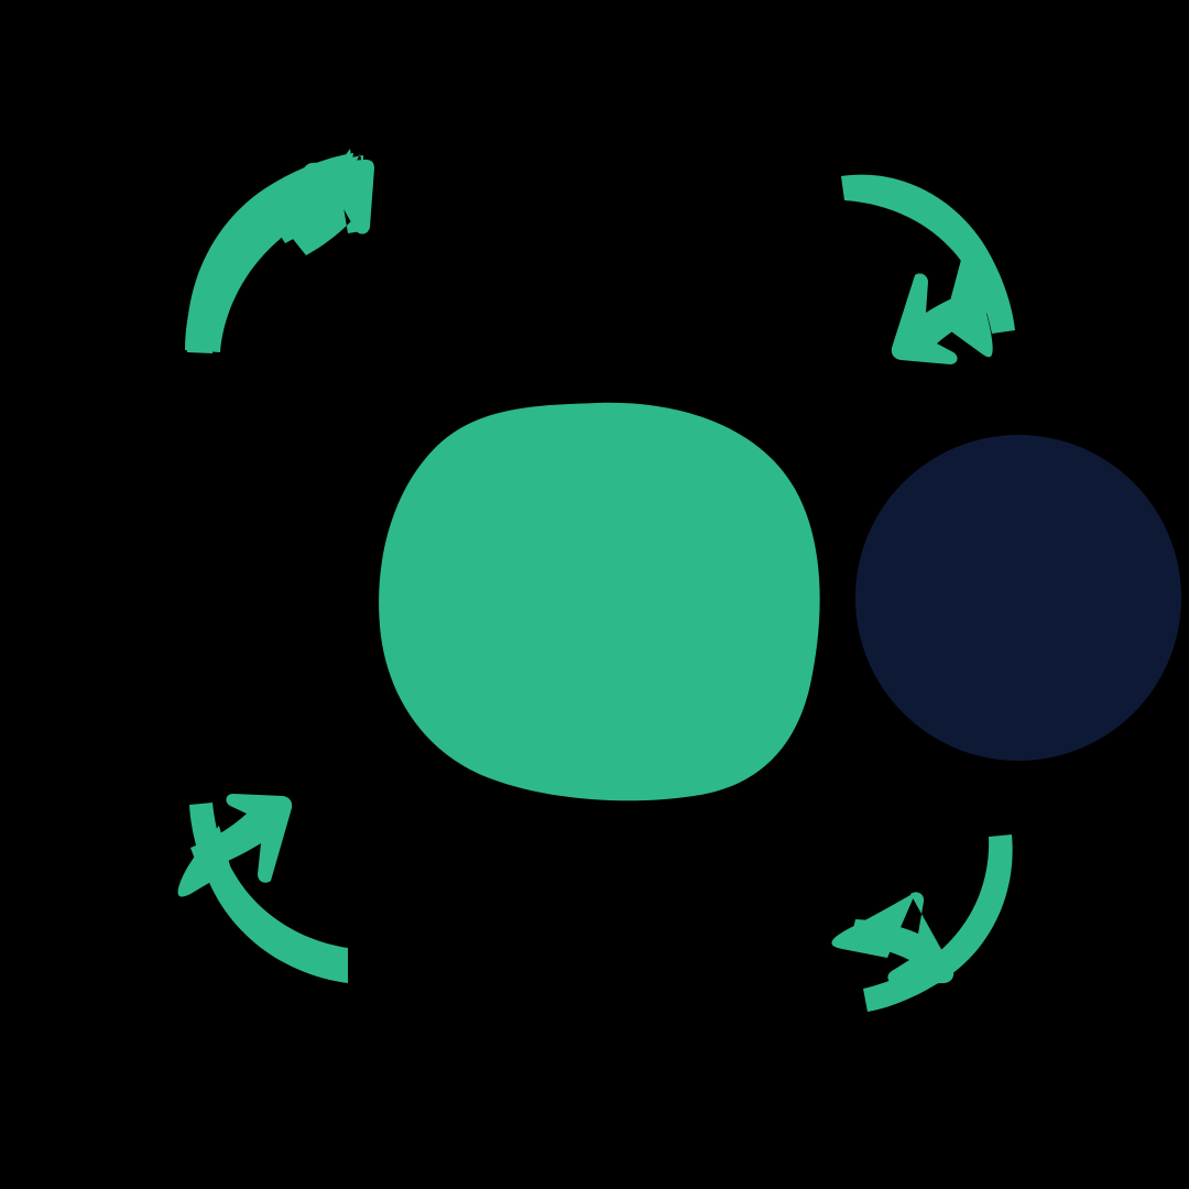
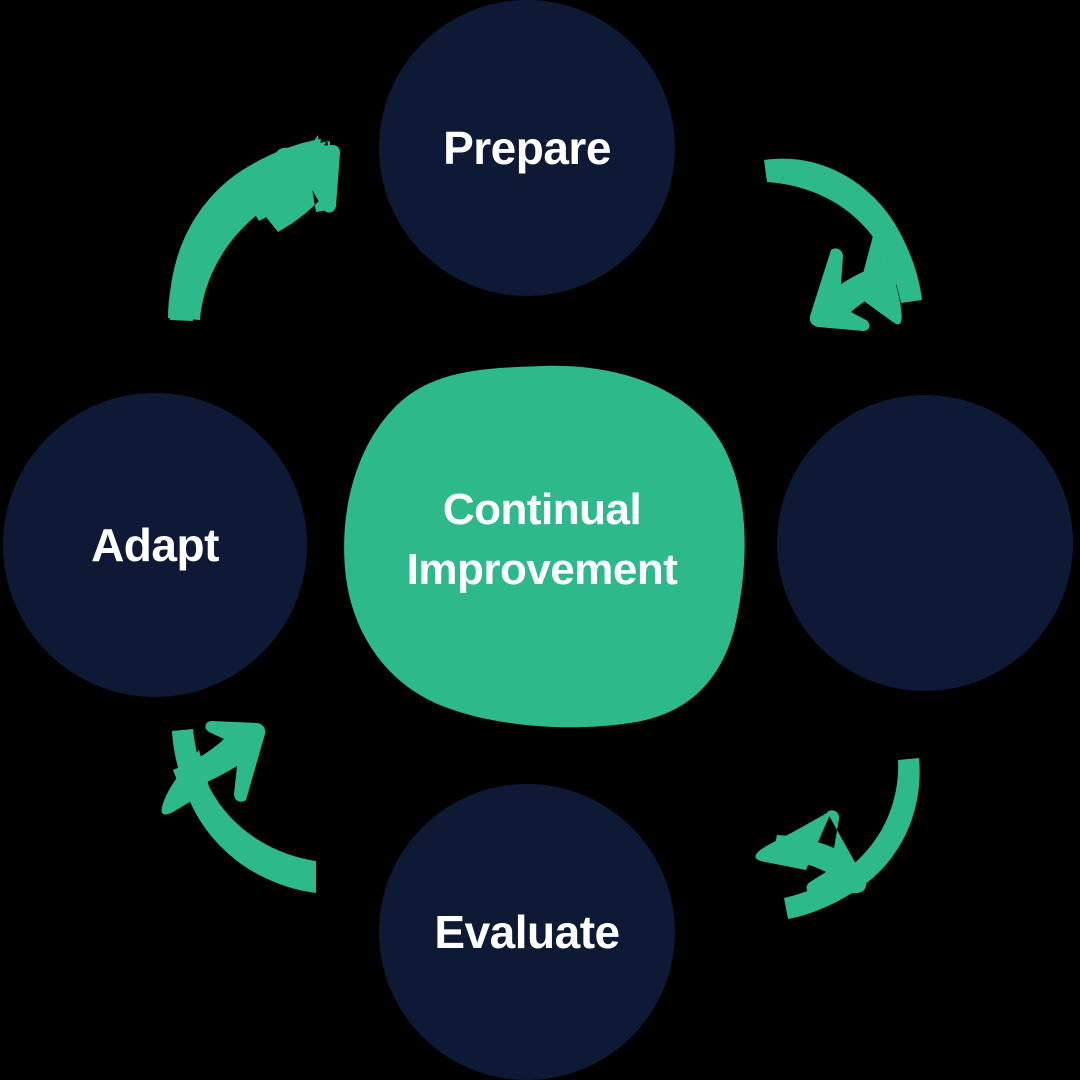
+ Continual
+ Improvement
+ Prepare
+ Evaluate
+ Adapt
